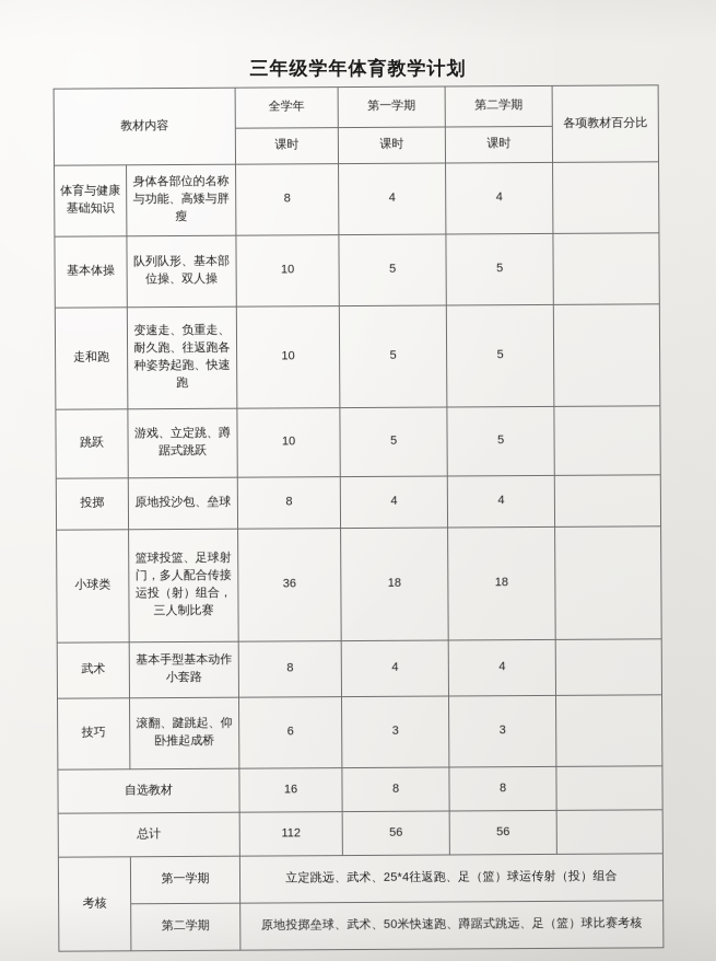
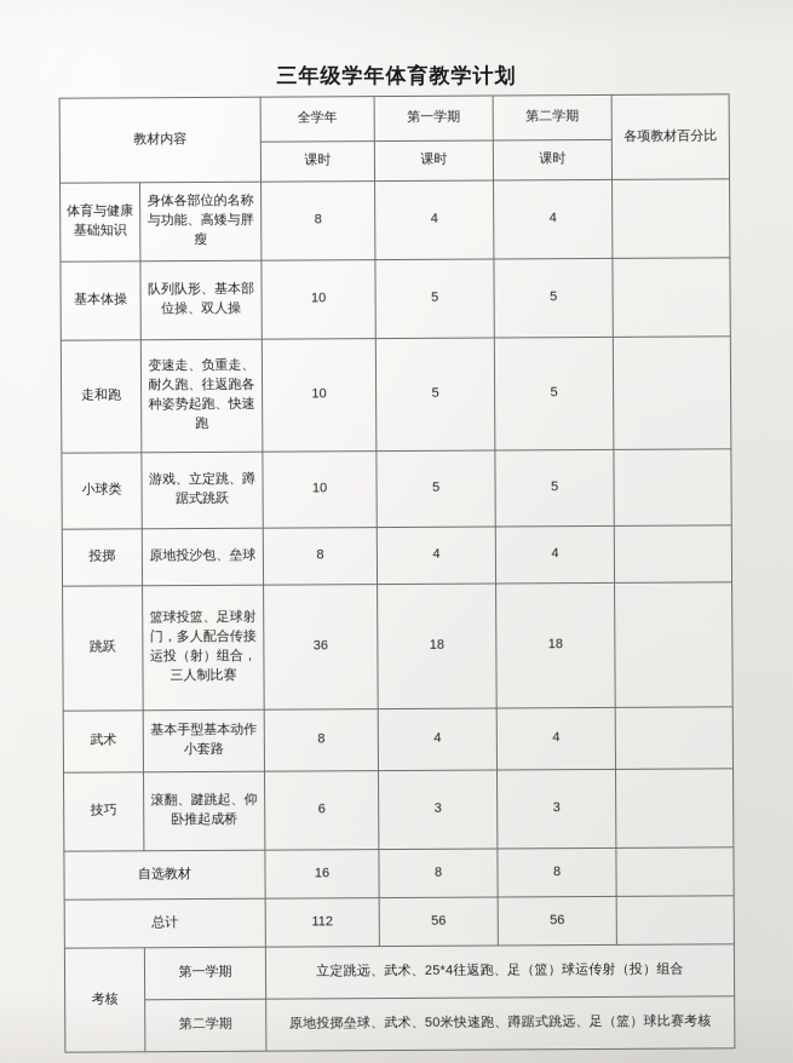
  三年级学年体育教学计划
  教材内容	全学年	第一学期	第二学期	各项教材百分比
  课时	课时	课时
  体育与健康基础知识	身体各部位的名称与功能、高矮与胖瘦	8	4	4
  基本体操	队列队形、基本部位操、双人操	10	5	5
  走和跑	变速走、负重走、耐久跑、往返跑各种姿势起跑、快速跑	10	5	5
- 跳跃	游戏、立定跳、蹲踞式跳跃	10	5	5
+ 小球类	游戏、立定跳、蹲踞式跳跃	10	5	5
  投掷	原地投沙包、垒球	8	4	4
- 小球类	篮球投篮、足球射门，多人配合传接运投（射）组合，三人制比赛	36	18	18
+ 跳跃	篮球投篮、足球射门，多人配合传接运投（射）组合，三人制比赛	36	18	18
  武术	基本手型基本动作小套路	8	4	4
  技巧	滚翻、踺跳起、仰卧推起成桥	6	3	3
  自选教材	16	8	8
  总计	112	56	56
  	第一学期	立定跳远、武术、25*4往返跑、足（篮）球运传射（投）组合
